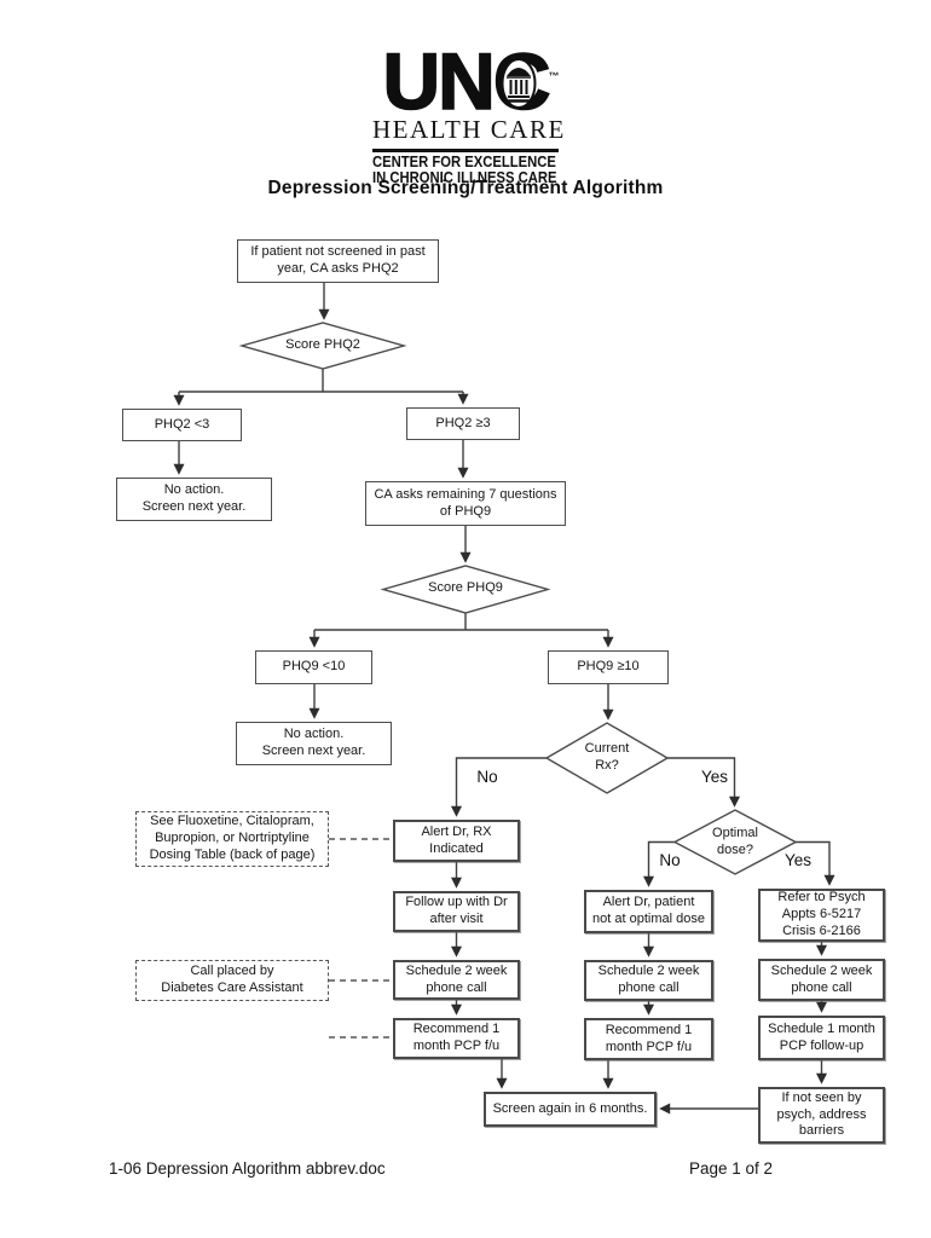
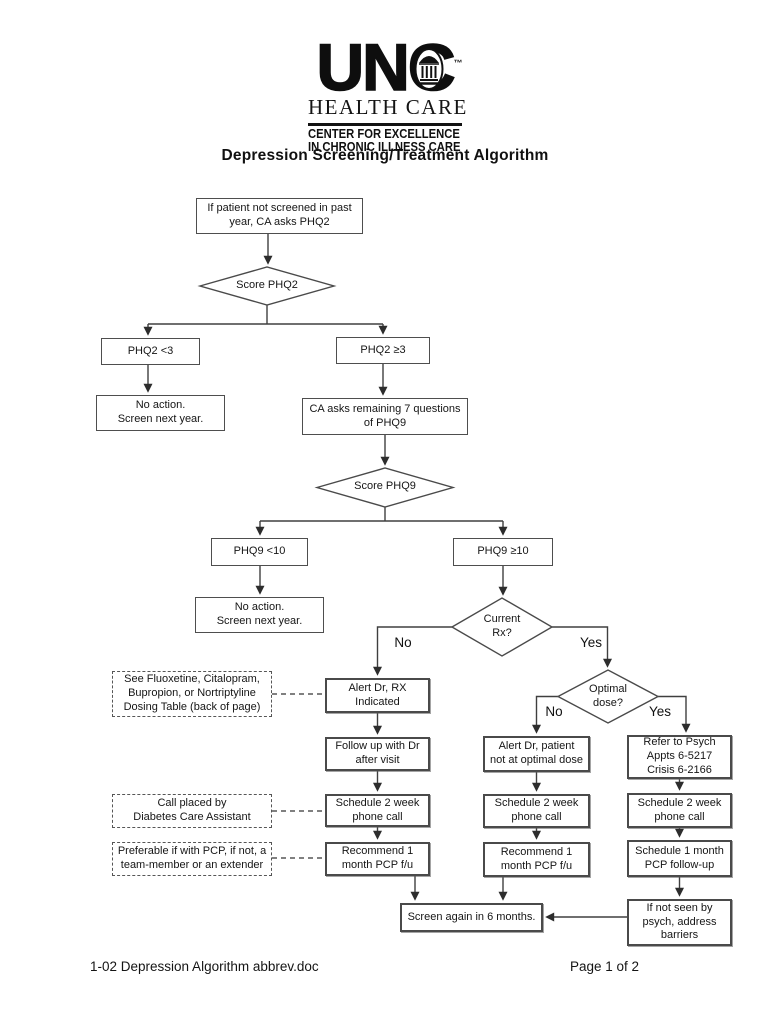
  U
  N
  ™
  HEALTH CARE
  CENTER FOR EXCELLEN
  IN CHRONIC ILLNESS CA
  Depression Screening/Treatment Algorithm
  Score PHQ2
  Score PHQ9
  Current
  Rx?
  Optimal
  dose?
  No
  Yes
  No
  Yes
  If patient not screened in past
  year, CA asks PHQ2
  PHQ2 <3
  PHQ2 ≥3
  No action.
  Screen next year.
  CA asks remaining 7 questions
  of PHQ9
  PHQ9 <10
  PHQ9 ≥10
  No action.
  Screen next year.
  Alert Dr, RX
  Indicated
  Follow up with Dr
  after visit
  Schedule 2 week
  phone call
  Recommend 1
  month PCP f/u
  Alert Dr, patient
  not at optimal dose
  Schedule 2 week
  phone call
  Recommend 1
  month PCP f/u
  Refer to Psych
  Appts 6-5217
  Crisis 6-2166
  Schedule 2 week
  phone call
  Schedule 1 month
  PCP follow-up
  If not seen by
  psych, address
  barriers
  Screen again in 6 months.
  See Fluoxetine, Citalopram,
  Bupropion, or Nortriptyline
  Dosing Table (back of page)
  Call placed by
  Diabetes Care Assistant
+ Preferable if with PCP, if not, a
+ team-member or an extender
- 1-06 Depression Algorithm abbrev.doc
+ 1-02 Depression Algorithm abbrev.doc
  Page 1 of 2
